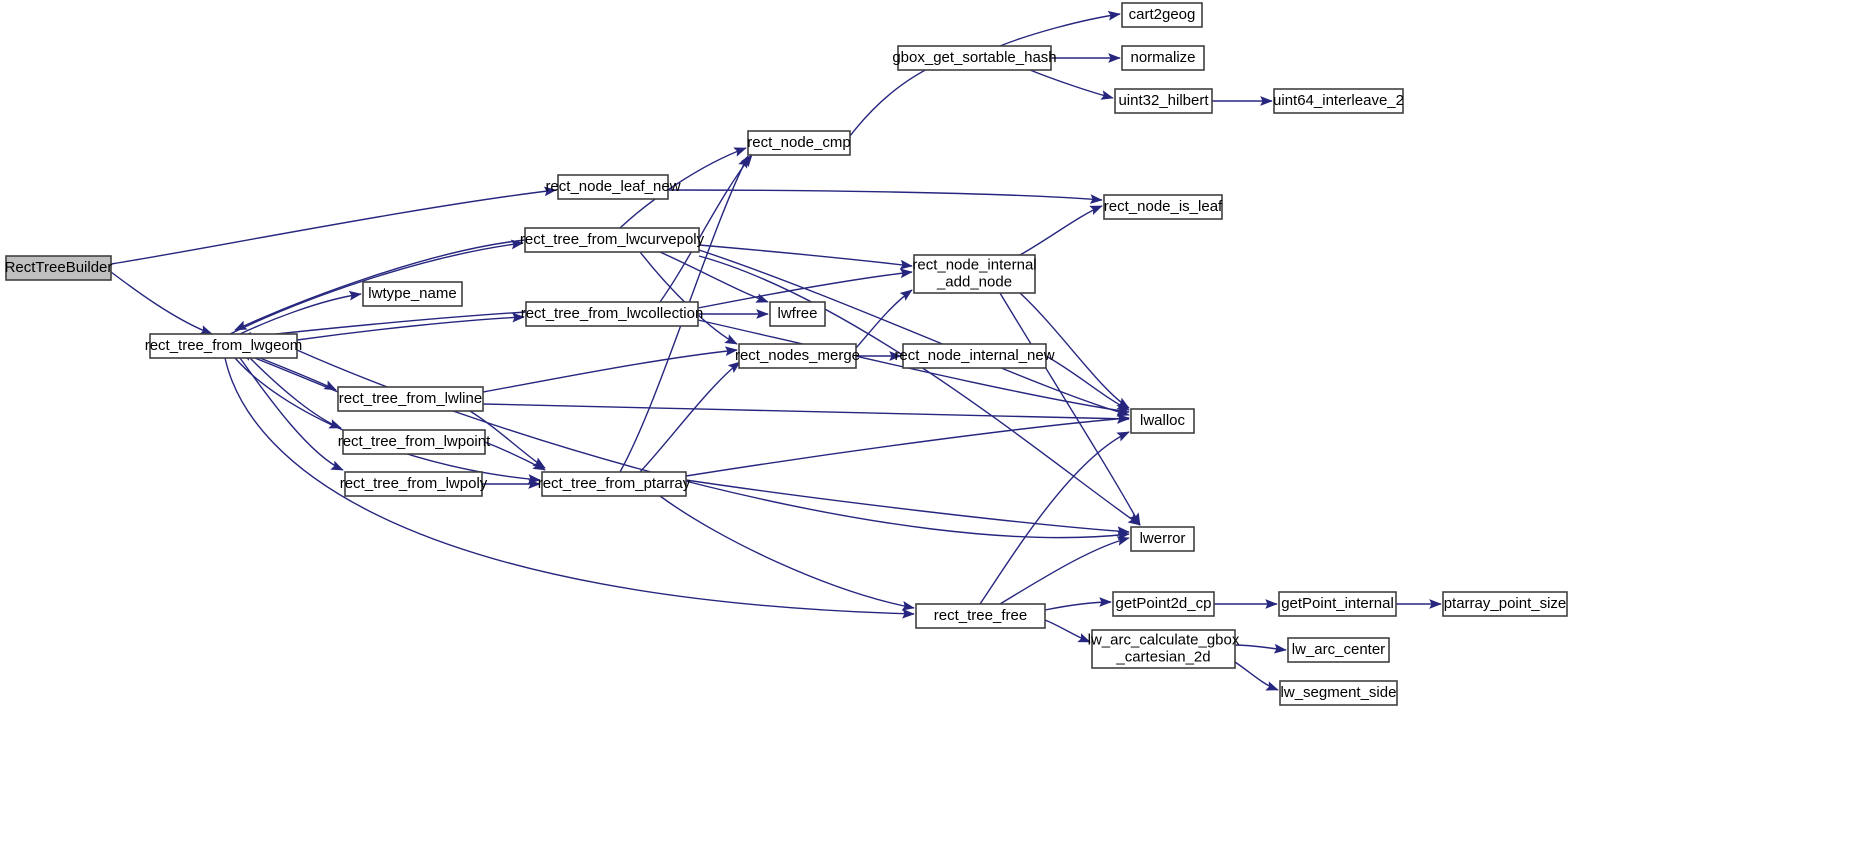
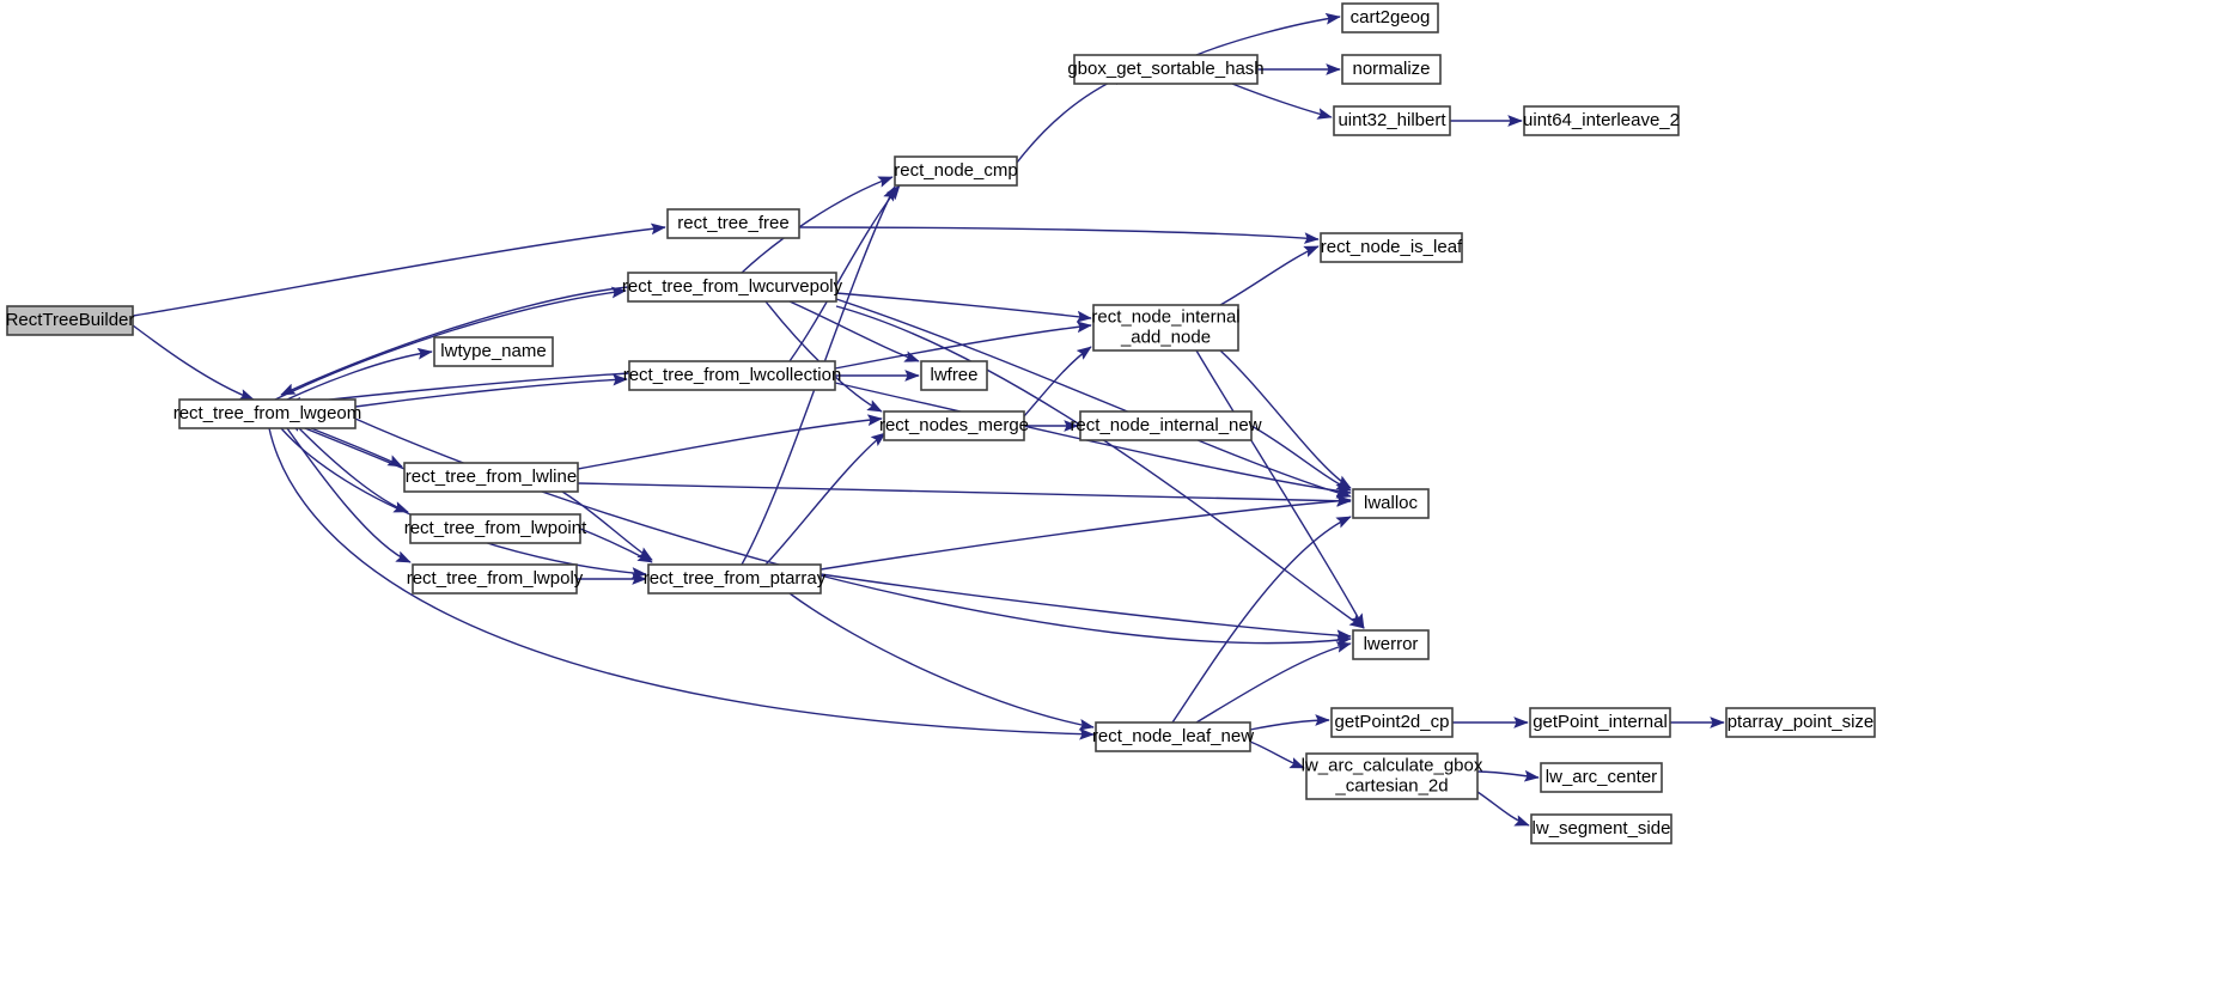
  RectTreeBuilder
  rect_tree_from_lwgeom
- rect_node_leaf_new
+ rect_tree_free
  rect_tree_from_lwcurvepoly
  lwtype_name
  rect_tree_from_lwcollection
  rect_tree_from_lwline
  rect_tree_from_lwpoint
  rect_tree_from_lwpoly
  rect_tree_from_ptarray
  rect_node_cmp
  lwfree
  rect_nodes_merge
  gbox_get_sortable_hash
  rect_node_internal
  _add_node
  rect_node_internal_new
- rect_tree_free
+ rect_node_leaf_new
  rect_node_is_leaf
  lwalloc
  lwerror
  cart2geog
  normalize
  uint32_hilbert
  uint64_interleave_2
  getPoint2d_cp
  getPoint_internal
  ptarray_point_size
  lw_arc_calculate_gbox
  _cartesian_2d
  lw_arc_center
  lw_segment_side
